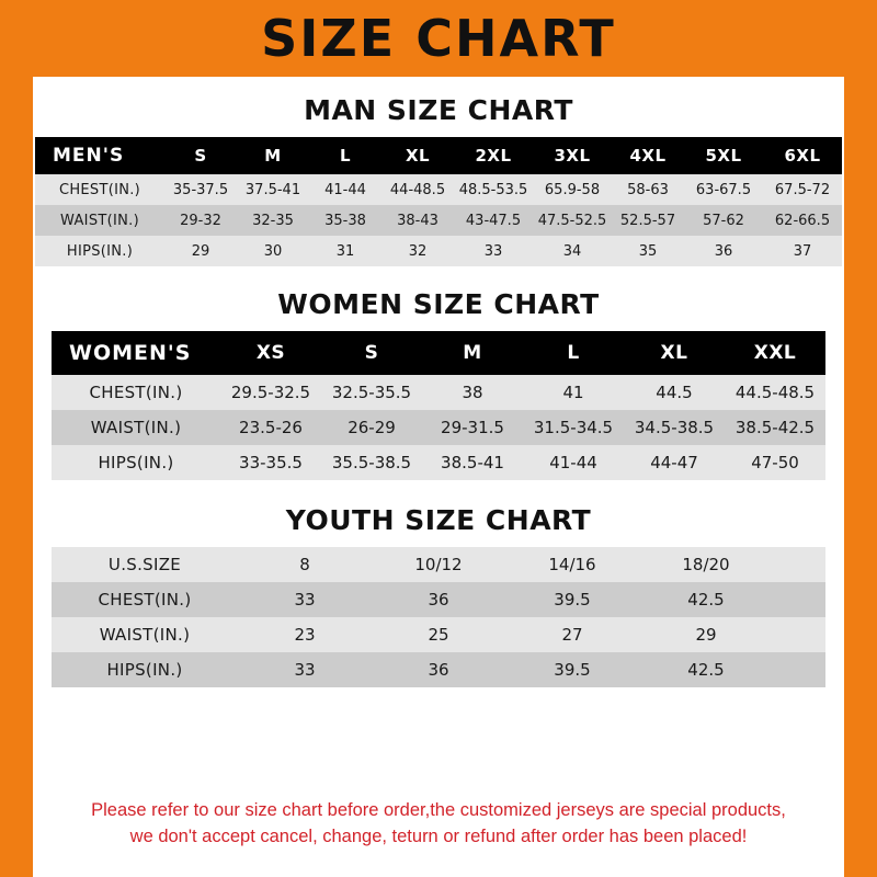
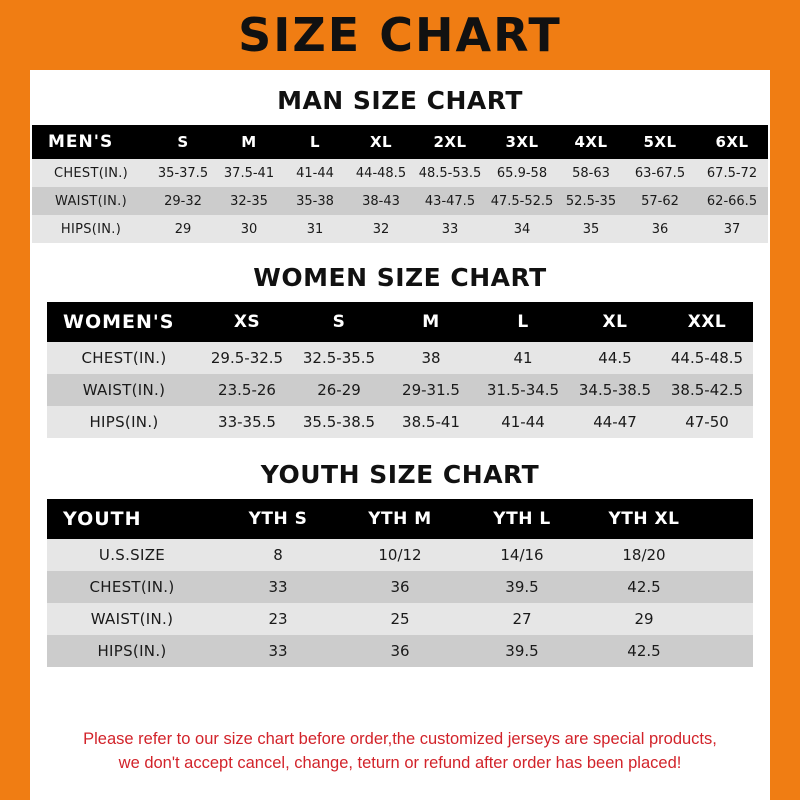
  SIZE CHART
  MAN SIZE CHART
  MEN'S	S	M	L	XL	2XL	3XL	4XL	5XL	6XL
  CHEST(IN.)	35-37.5	37.5-41	41-44	44-48.5	48.5-53.5	65.9-58	58-63	63-67.5	67.5-72
- WAIST(IN.)	29-32	32-35	35-38	38-43	43-47.5	47.5-52.5	52.5-57	57-62	62-66.5
+ WAIST(IN.)	29-32	32-35	35-38	38-43	43-47.5	47.5-52.5	52.5-35	57-62	62-66.5
  HIPS(IN.)	29	30	31	32	33	34	35	36	37
  WOMEN SIZE CHART
  WOMEN'S	XS	S	M	L	XL	XXL
  CHEST(IN.)	29.5-32.5	32.5-35.5	38	41	44.5	44.5-48.5
  WAIST(IN.)	23.5-26	26-29	29-31.5	31.5-34.5	34.5-38.5	38.5-42.5
  HIPS(IN.)	33-35.5	35.5-38.5	38.5-41	41-44	44-47	47-50
  YOUTH SIZE CHART
+ YOUTH	YTH S	YTH M	YTH L	YTH XL
  U.S.SIZE	8	10/12	14/16	18/20
  CHEST(IN.)	33	36	39.5	42.5
  WAIST(IN.)	23	25	27	29
  HIPS(IN.)	33	36	39.5	42.5
  Please refer to our size chart before order,the customized jerseys are special products,
  we don't accept cancel, change, teturn or refund after order has been placed!
